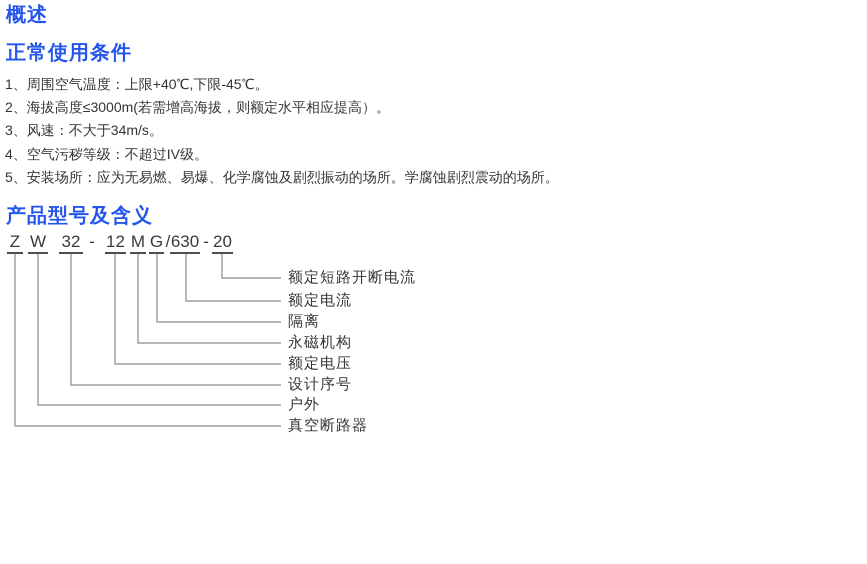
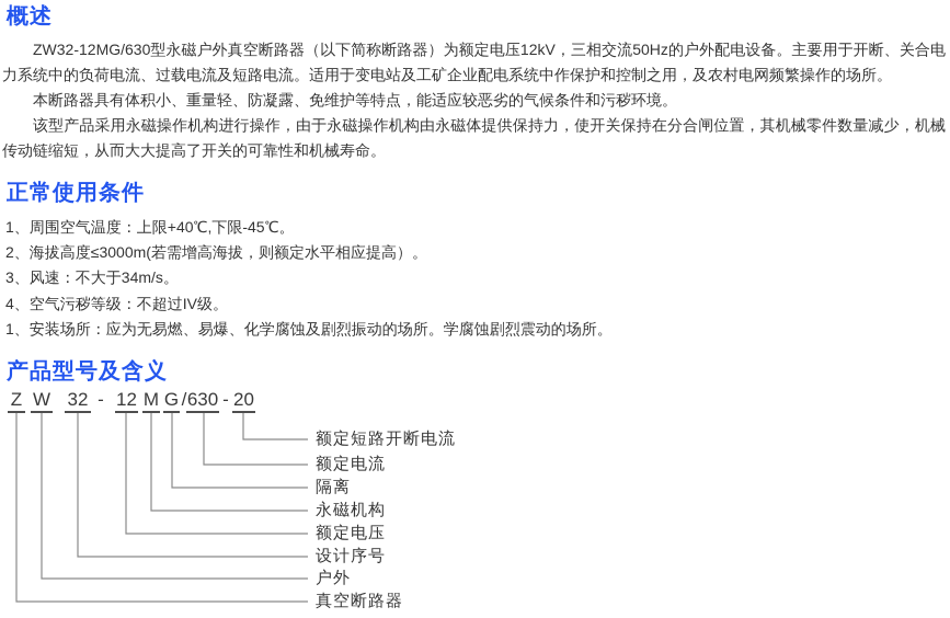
  概述
+ ZW32-12MG/630型永磁户外真空断路器（以下简称断路器）为额定电压12kV，三相交流50Hz的户外配电设备。主要用于开断、关合电力系统中的负荷电流、过载电流及短路电流。适用于变电站及工矿企业配电系统中作保护和控制之用，及农村电网频繁操作的场所。
+ 本断路器具有体积小、重量轻、防凝露、免维护等特点，能适应较恶劣的气候条件和污秽环境。
+ 该型产品采用永磁操作机构进行操作，由于永磁操作机构由永磁体提供保持力，使开关保持在分合闸位置，其机械零件数量减少，机械传动链缩短，从而大大提高了开关的可靠性和机械寿命。
  正常使用条件
  1、周围空气温度：上限+40℃,下限-45℃。
  2、海拔高度≤3000m(若需增高海拔，则额定水平相应提高）。
  3、风速：不大于34m/s。
  4、空气污秽等级：不超过IV级。
- 5、安装场所：应为无易燃、易爆、化学腐蚀及剧烈振动的场所。学腐蚀剧烈震动的场所。
+ 1、安装场所：应为无易燃、易爆、化学腐蚀及剧烈振动的场所。学腐蚀剧烈震动的场所。
  产品型号及含义
  Z
  W
  32
  -
  12
  M
  G
  /
  630
  -
  20
  额定短路开断电流
  额定电流
  隔离
  永磁机构
  额定电压
  设计序号
  户外
  真空断路器
